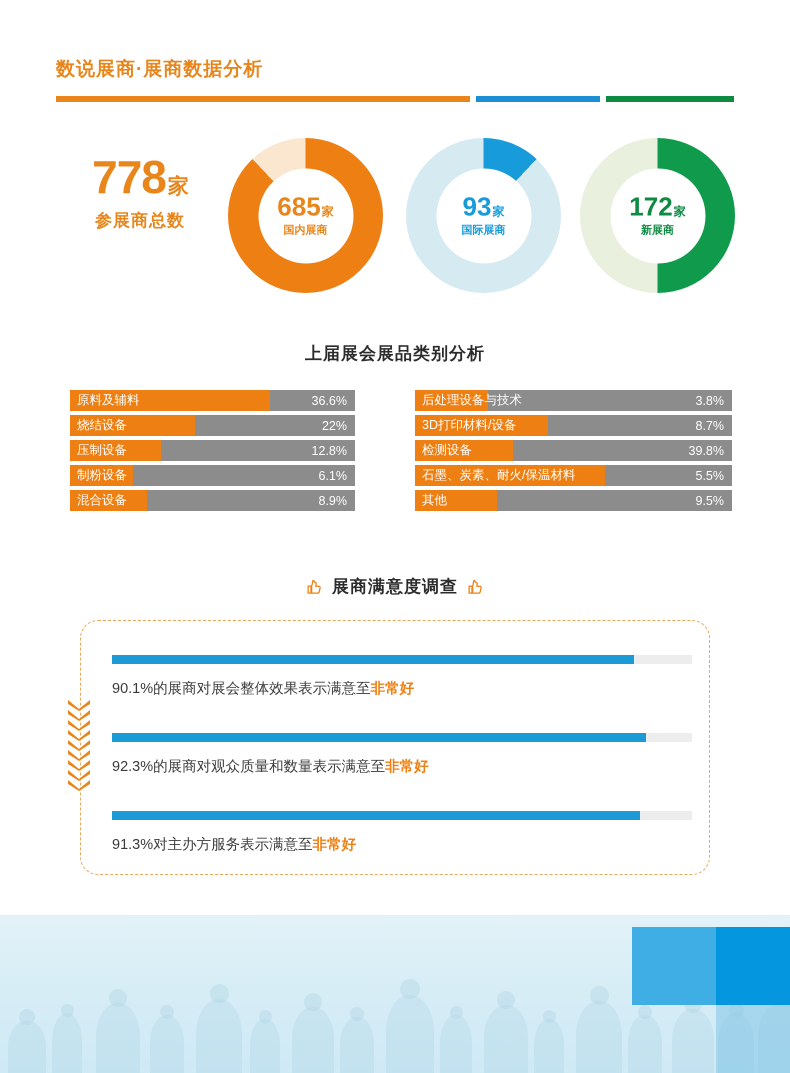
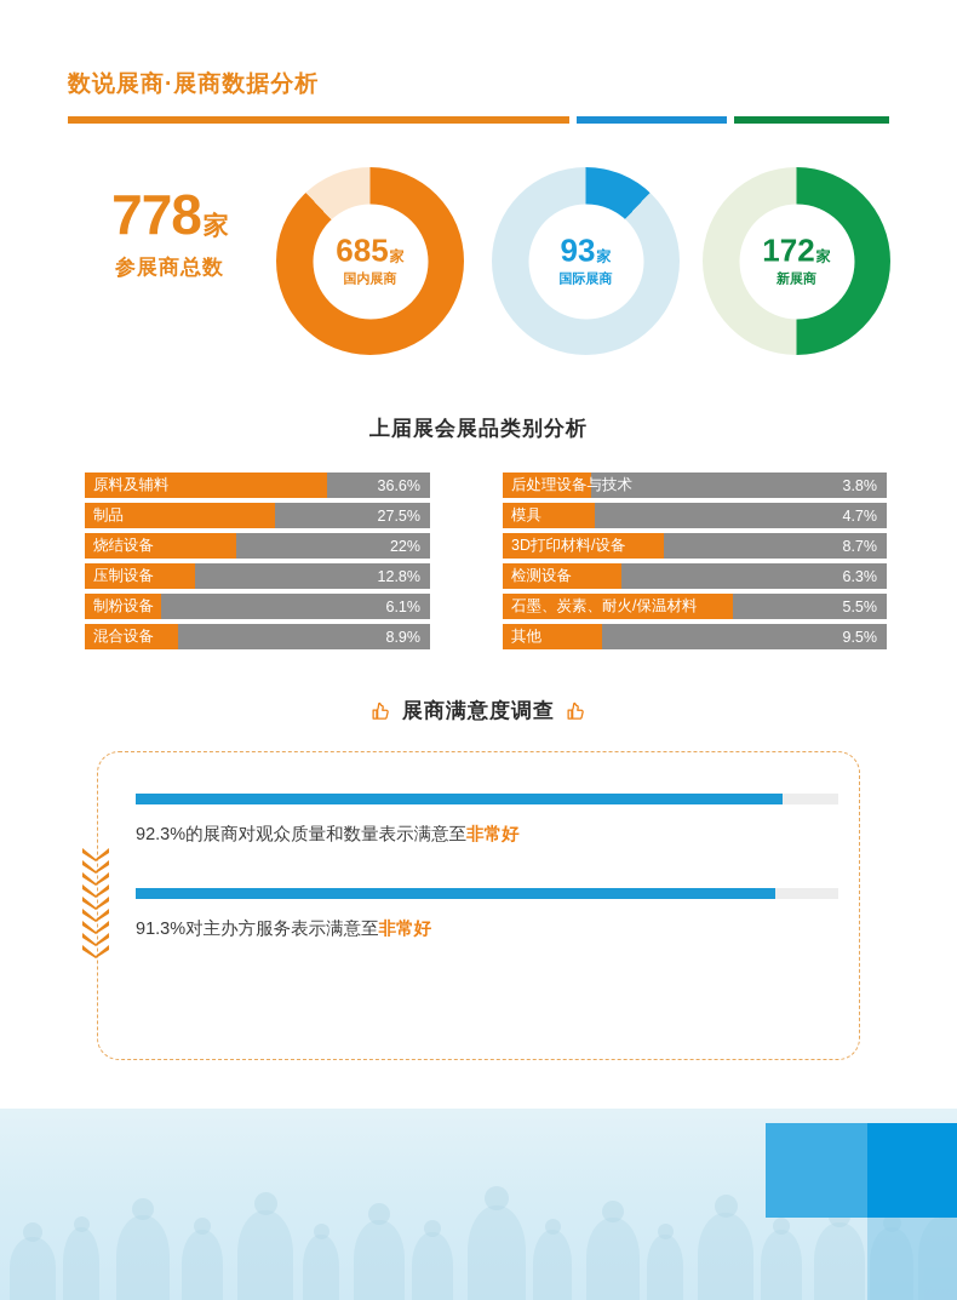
  数说展商·展商数据分析
  778家
  参展商总数
  685家
  国内展商
  93家
  国际展商
  172家
  新展商
  上届展会展品类别分析
  原料及辅料
  36.6%
+ 制品
+ 27.5%
  烧结设备
  22%
  压制设备
  12.8%
  制粉设备
  6.1%
  混合设备
  8.9%
  后处理设备与技术
  3.8%
+ 模具
+ 4.7%
  3D打印材料/设备
  8.7%
  检测设备
- 39.8%
+ 6.3%
  石墨、炭素、耐火/保温材料
  5.5%
  其他
  9.5%
  展商满意度调查
- 90.1%的展商对展会整体效果表示满意至非常好
  92.3%的展商对观众质量和数量表示满意至非常好
  91.3%对主办方服务表示满意至非常好
